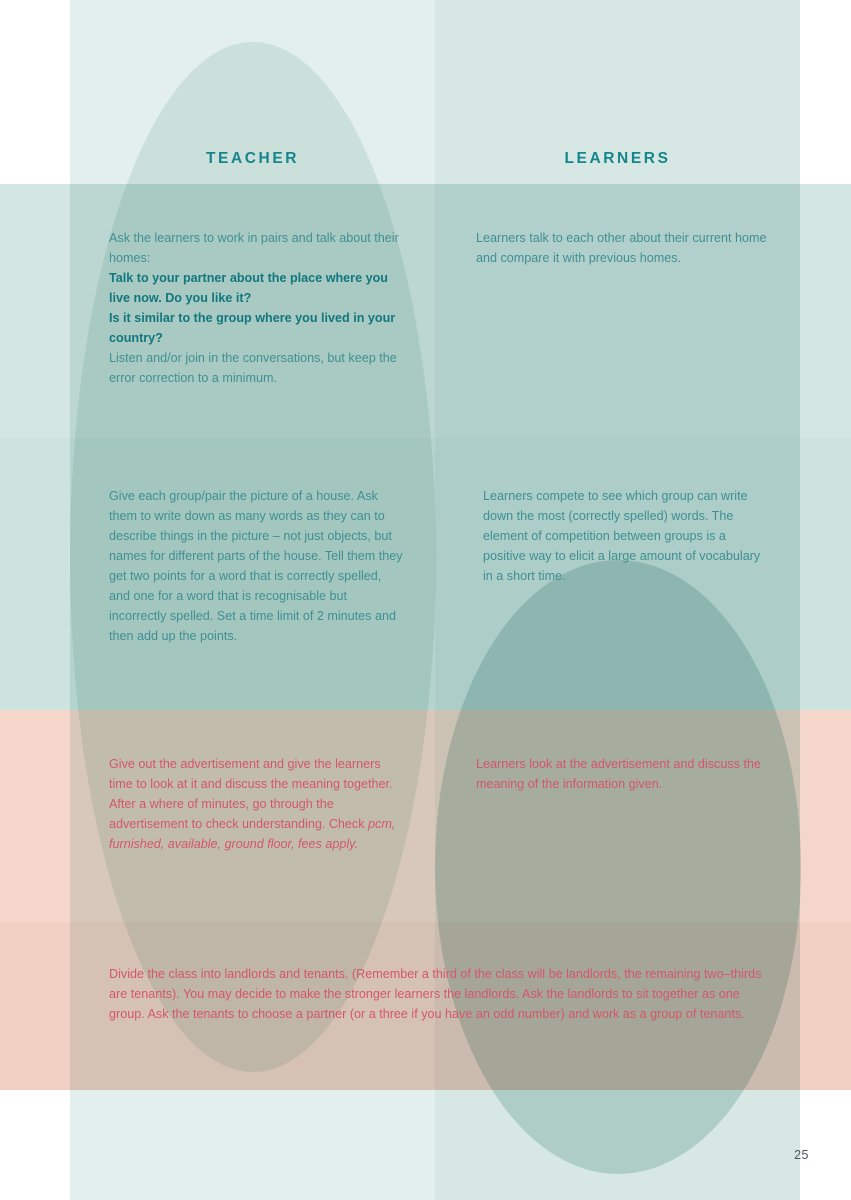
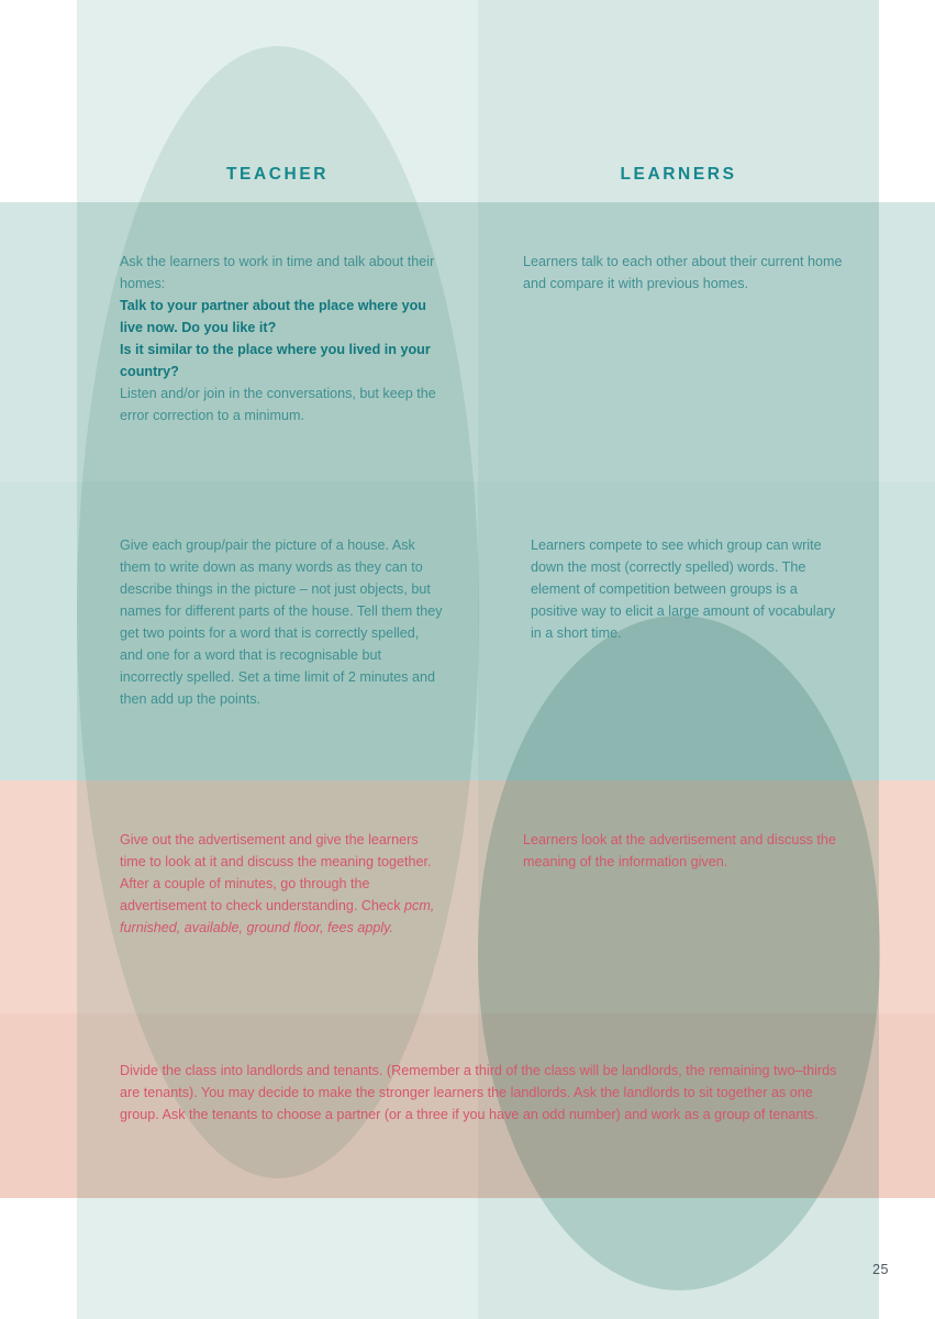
  TEACHER
  LEARNERS
- Ask the learners to work in pairs and talk about their homes:
+ Ask the learners to work in time and talk about their homes:
  Talk to your partner about the place where you live now. Do you like it?
- Is it similar to the group where you lived in your country?
+ Is it similar to the place where you lived in your country?
  Listen and/or join in the conversations, but keep the error correction to a minimum.
  Learners talk to each other about their current home and compare it with previous homes.
  Give each group/pair the picture of a house. Ask them to write down as many words as they can to describe things in the picture – not just objects, but names for different parts of the house. Tell them they get two points for a word that is correctly spelled, and one for a word that is recognisable but incorrectly spelled. Set a time limit of 2 minutes and then add up the points.
  Learners compete to see which group can write down the most (correctly spelled) words. The element of competition between groups is a positive way to elicit a large amount of vocabulary in a short time.
- Give out the advertisement and give the learners time to look at it and discuss the meaning together. After a where of minutes, go through the advertisement to check understanding. Check pcm, furnished, available, ground floor, fees apply.
+ Give out the advertisement and give the learners time to look at it and discuss the meaning together. After a couple of minutes, go through the advertisement to check understanding. Check pcm, furnished, available, ground floor, fees apply.
  Learners look at the advertisement and discuss the meaning of the information given.
  Divide the class into landlords and tenants. (Remember a third of the class will be landlords, the remaining two–thirds are tenants). You may decide to make the stronger learners the landlords. Ask the landlords to sit together as one group. Ask the tenants to choose a partner (or a three if you have an odd number) and work as a group of tenants.
  25
